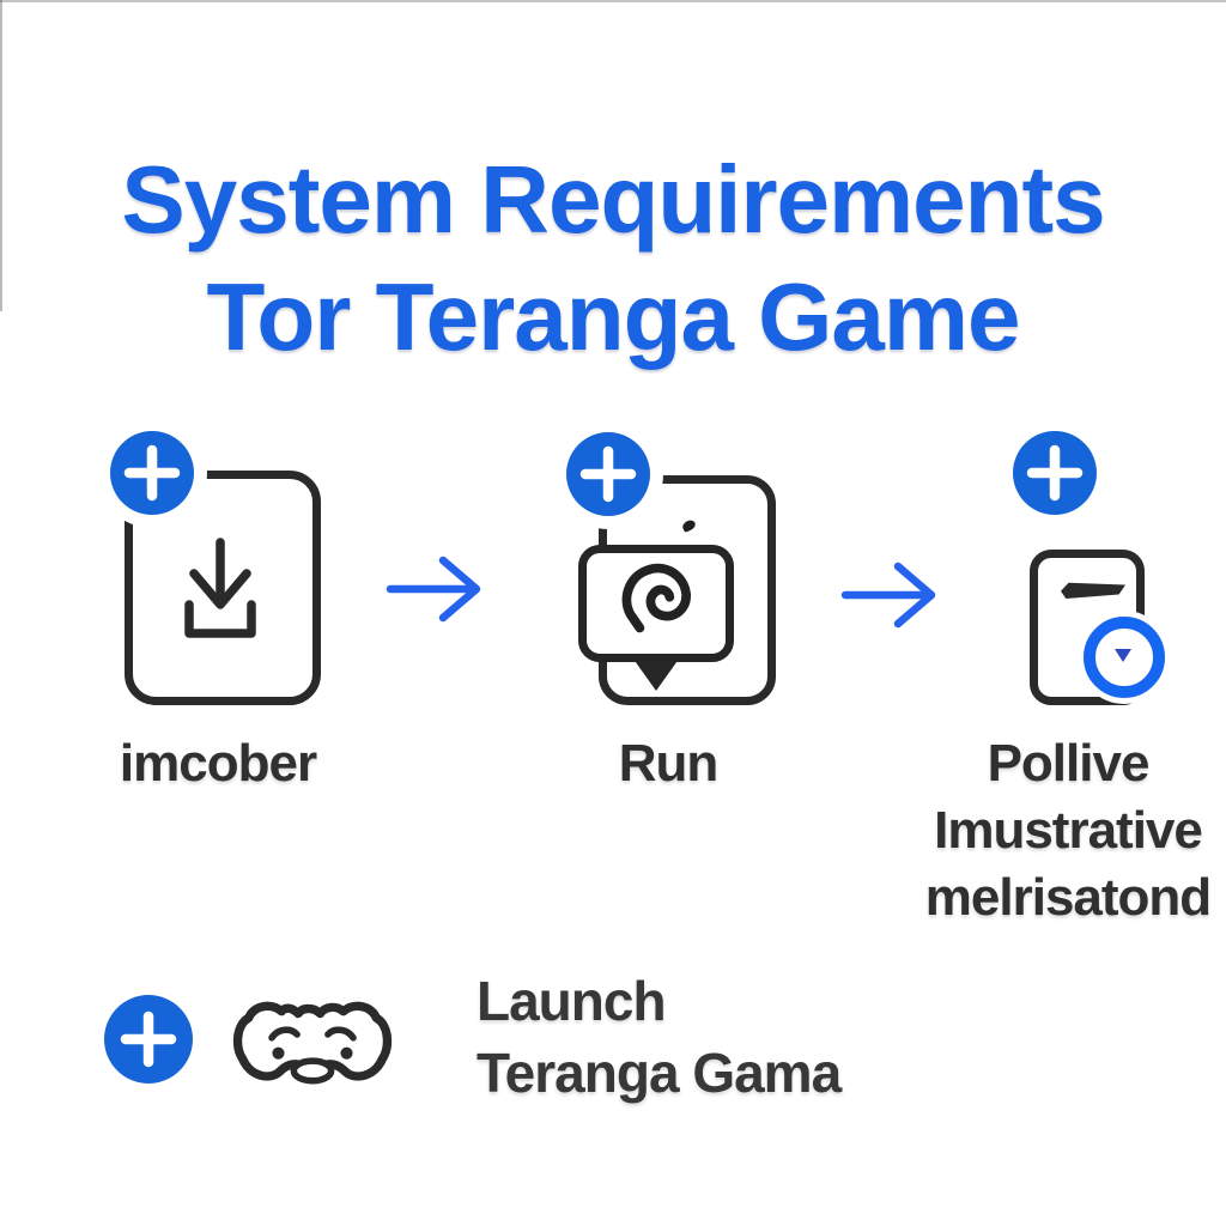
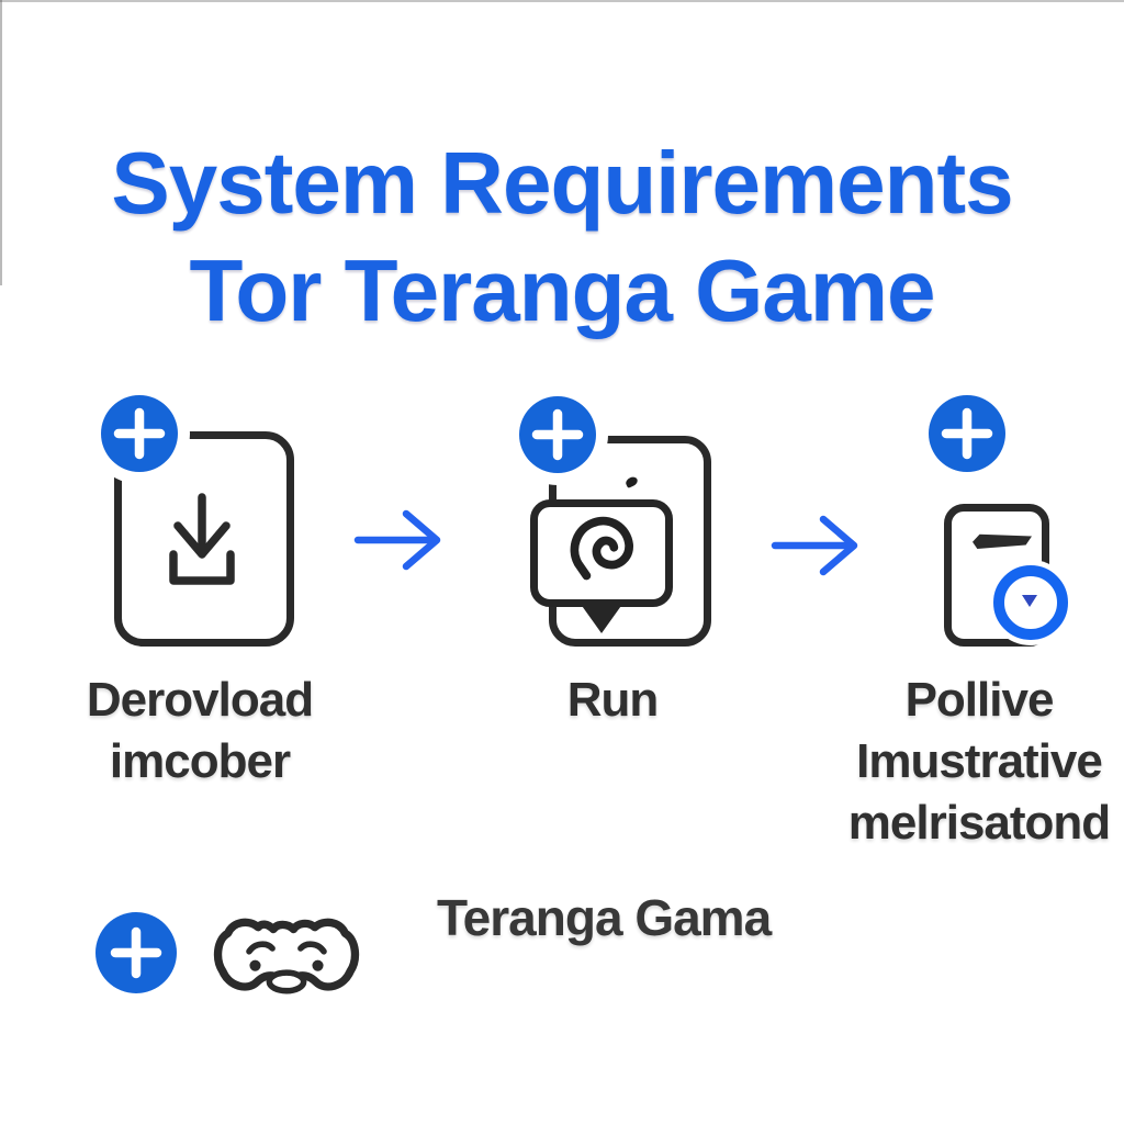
  System Requirements
  Tor Teranga Game
+ Derovload
  imcober
  Run
  Pollive
  Imustrative
  melrisatond
- Launch
  Teranga Gama
